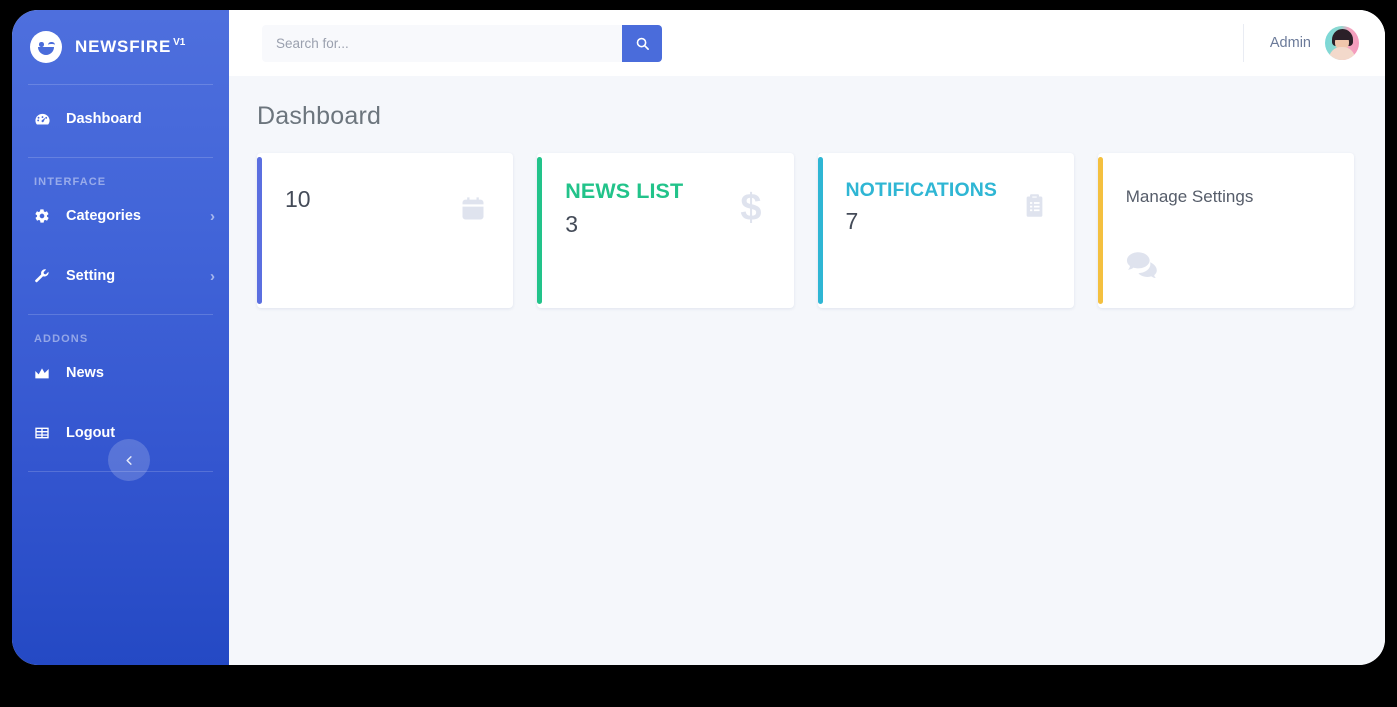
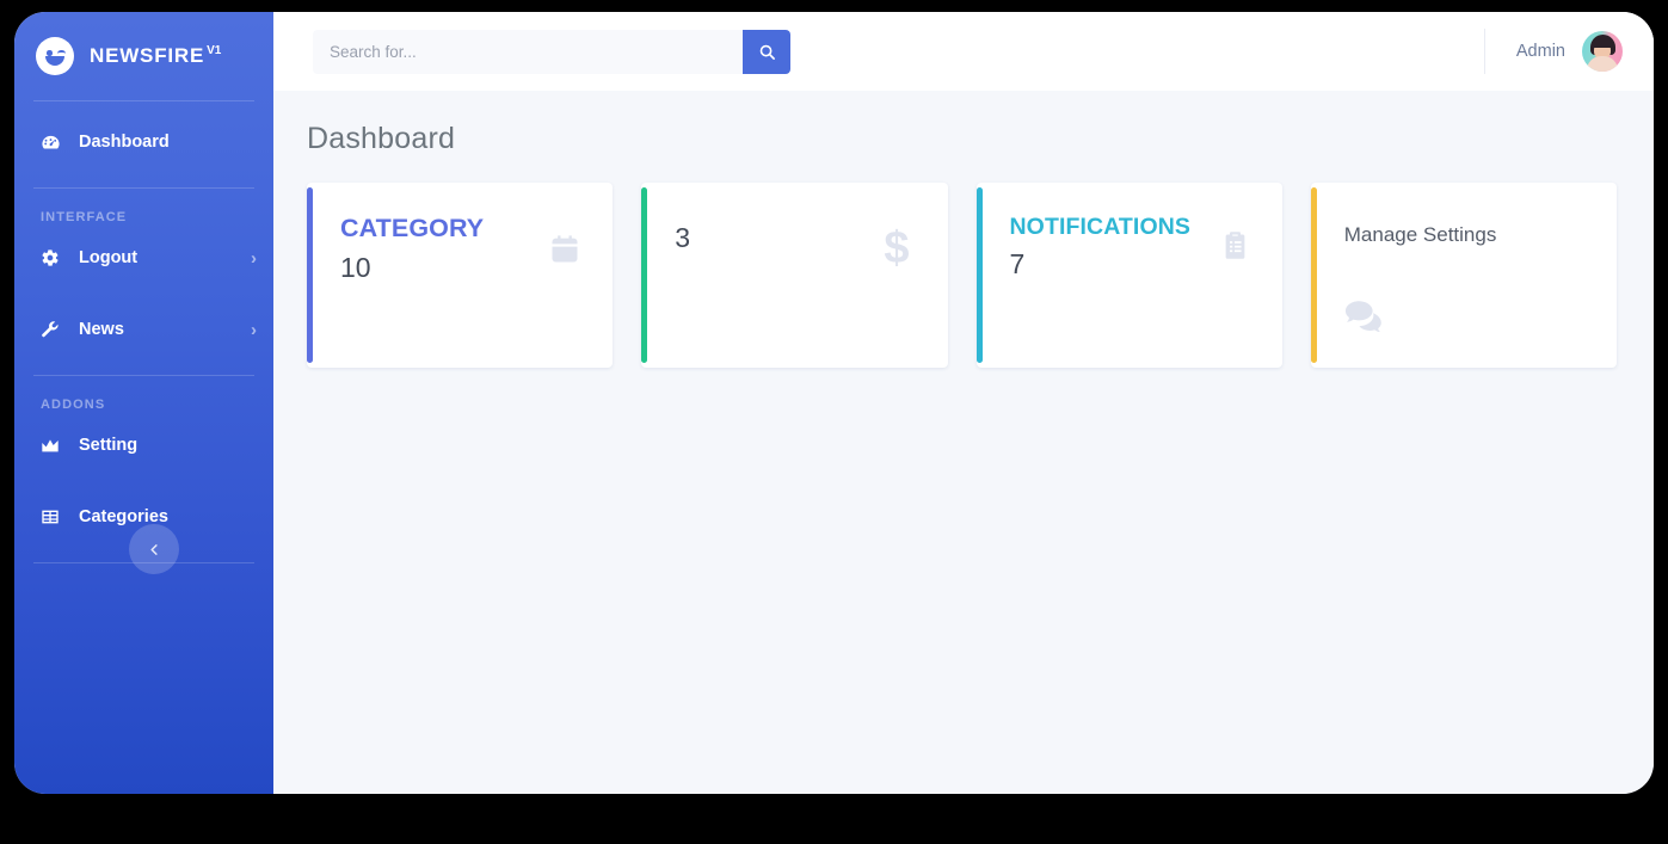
  NEWSFIRE V1
  Dashboard
  INTERFACE
- Categories
+ Logout
  ›
- Setting
+ News
  ›
  ADDONS
- News
+ Setting
- Logout
+ Categories
  Search for...
  Admin
  Dashboard
+ CATEGORY
  10
- NEWS LIST
  3
  $
  NOTIFICATIONS
  7
  Manage Settings
